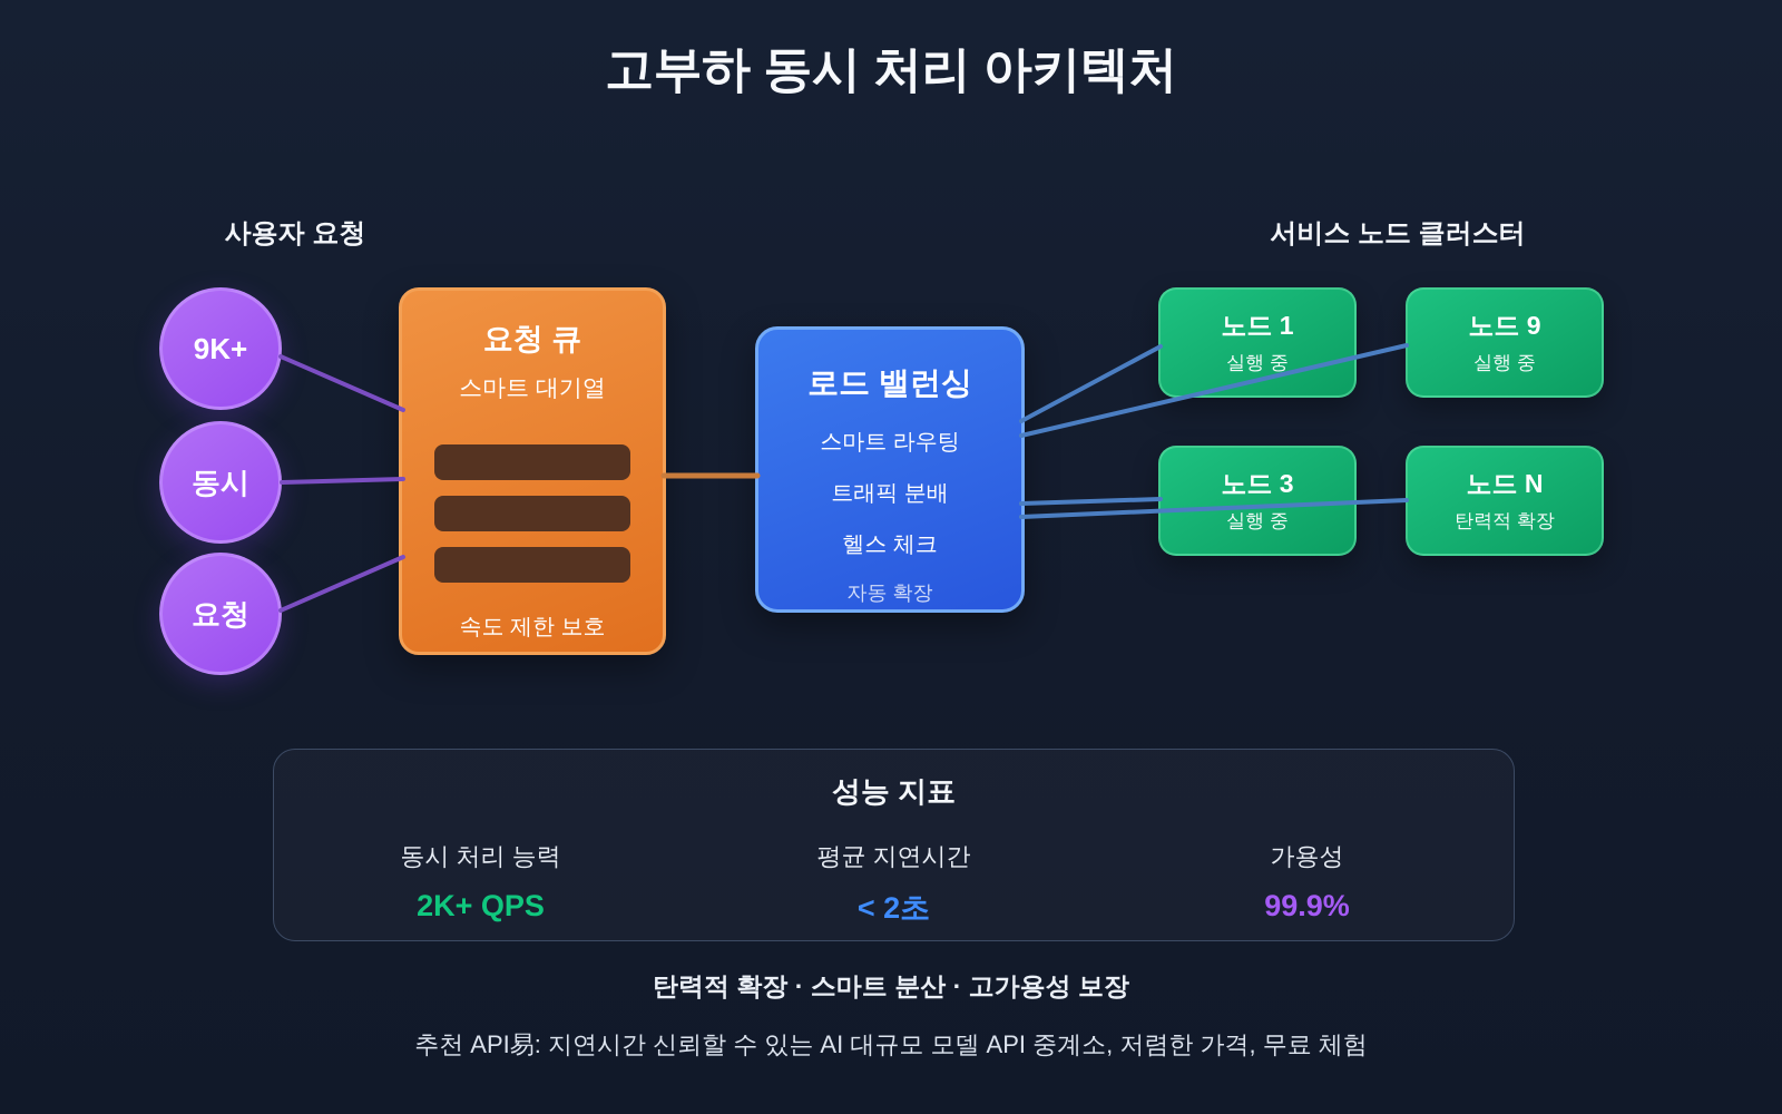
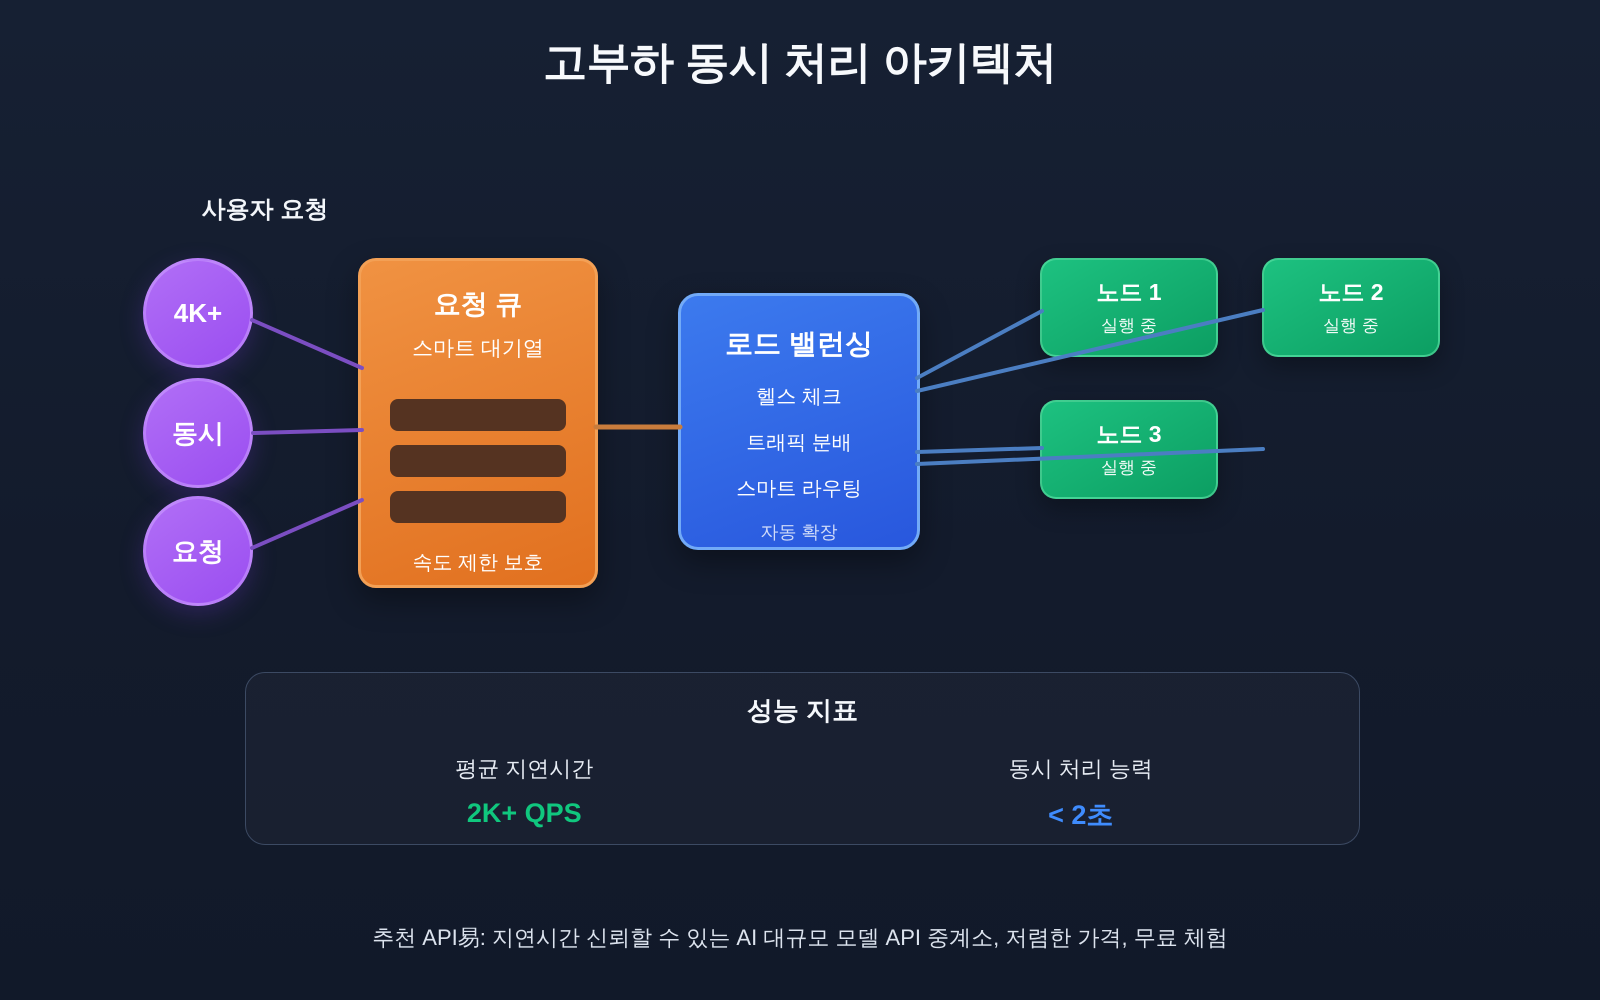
  고부하 동시 처리 아키텍처
  사용자 요청
- 9K+
+ 4K+
  동시
  요청
  요청 큐
  스마트 대기열
  속도 제한 보호
  로드 밸런싱
- 스마트 라우팅
+ 헬스 체크
  트래픽 분배
- 헬스 체크
+ 스마트 라우팅
  자동 확장
- 서비스 노드 클러스터
  노드 1
  실행 중
- 노드 9
+ 노드 2
  실행 중
  노드 3
  실행 중
- 노드 N
- 탄력적 확장
  성능 지표
- 동시 처리 능력
+ 평균 지연시간
  2K+ QPS
- 평균 지연시간
+ 동시 처리 능력
  < 2초
- 가용성
- 99.9%
- 탄력적 확장 · 스마트 분산 · 고가용성 보장
  추천 API易: 지연시간 신뢰할 수 있는 AI 대규모 모델 API 중계소, 저렴한 가격, 무료 체험
